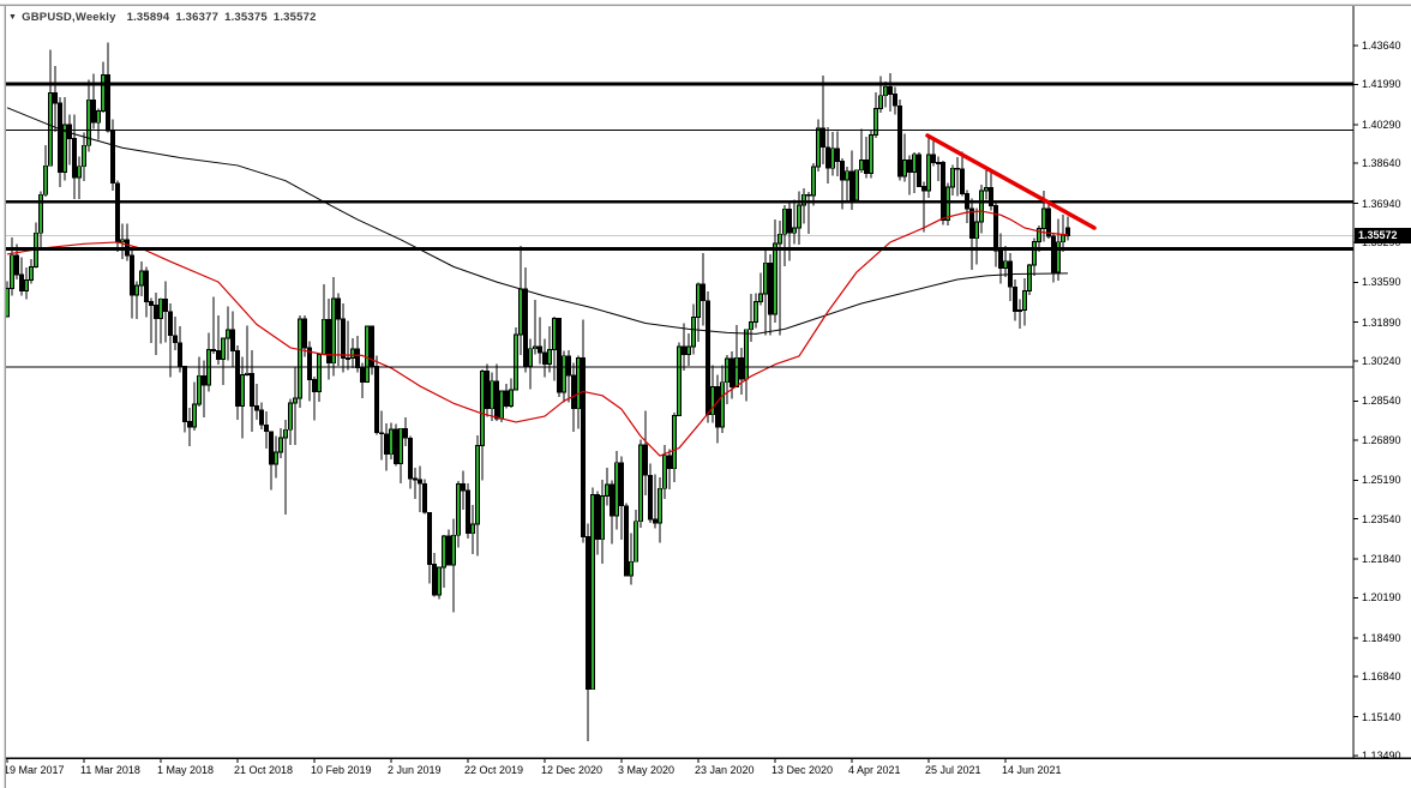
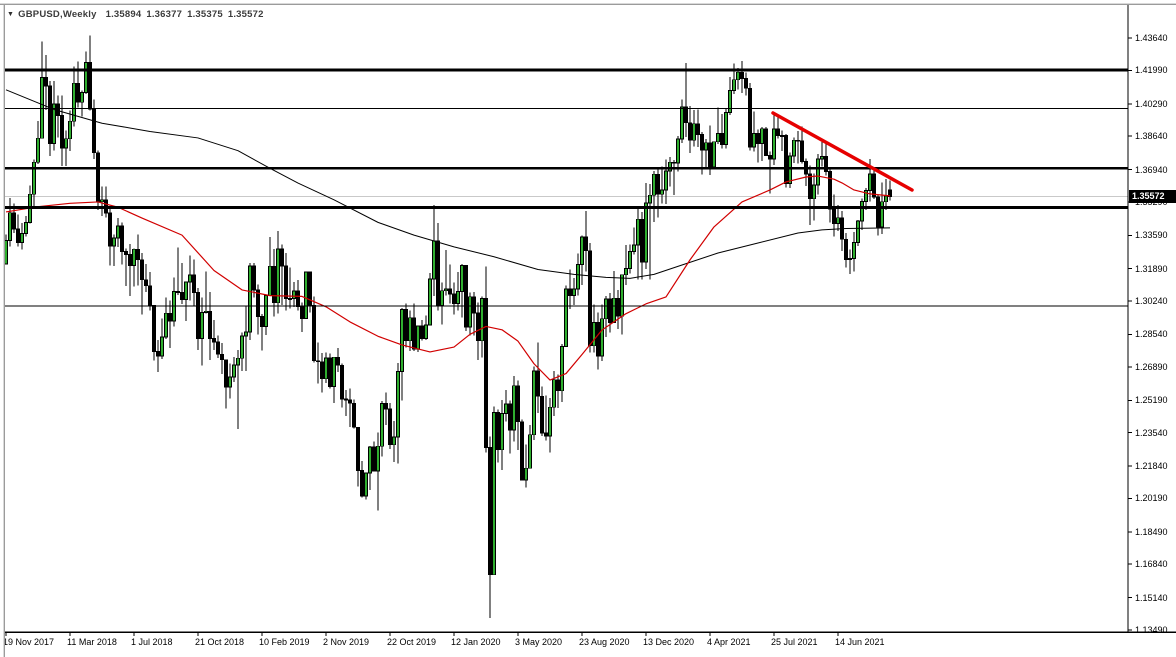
  GBPUSD,Weekly 1.35894 1.36377 1.35375 1.35572
  1.43640
  1.41990
  1.40290
  1.38640
  1.36940
  1.33590
  1.31890
  1.30240
  1.28540
  1.26890
  1.25190
  1.23540
  1.21840
  1.20190
  1.18490
  1.16840
  1.15140
  1.13490
- 19 Mar 2017
+ 19 Nov 2017
  11 Mar 2018
- 1 May 2018
+ 1 Jul 2018
  21 Oct 2018
  10 Feb 2019
- 2 Jun 2019
+ 2 Nov 2019
  22 Oct 2019
- 12 Dec 2020
+ 12 Jan 2020
  3 May 2020
- 23 Jan 2020
+ 23 Aug 2020
  13 Dec 2020
  4 Apr 2021
  25 Jul 2021
  14 Jun 2021
  1.35572
